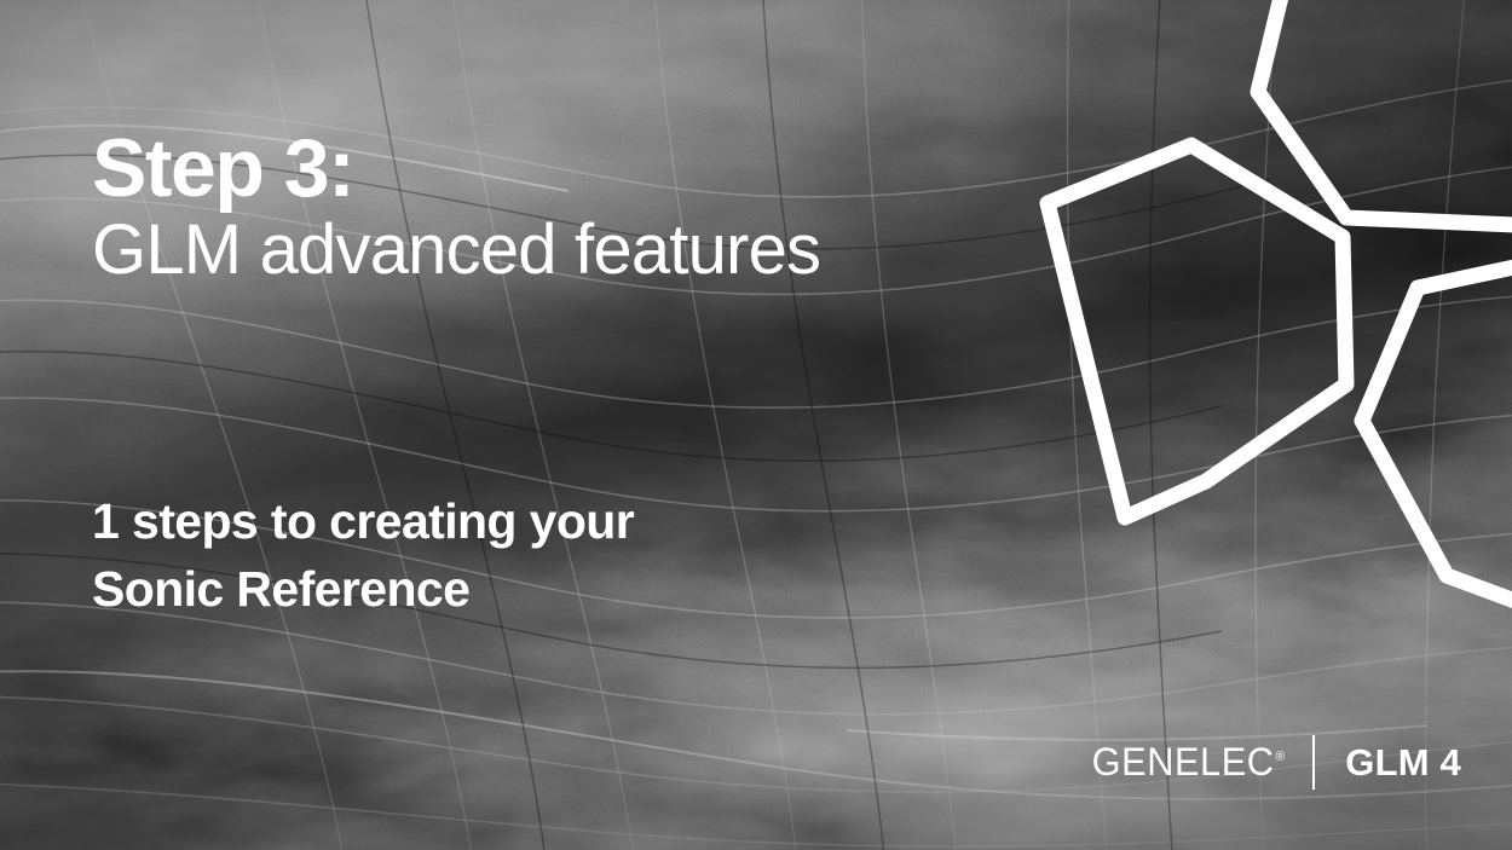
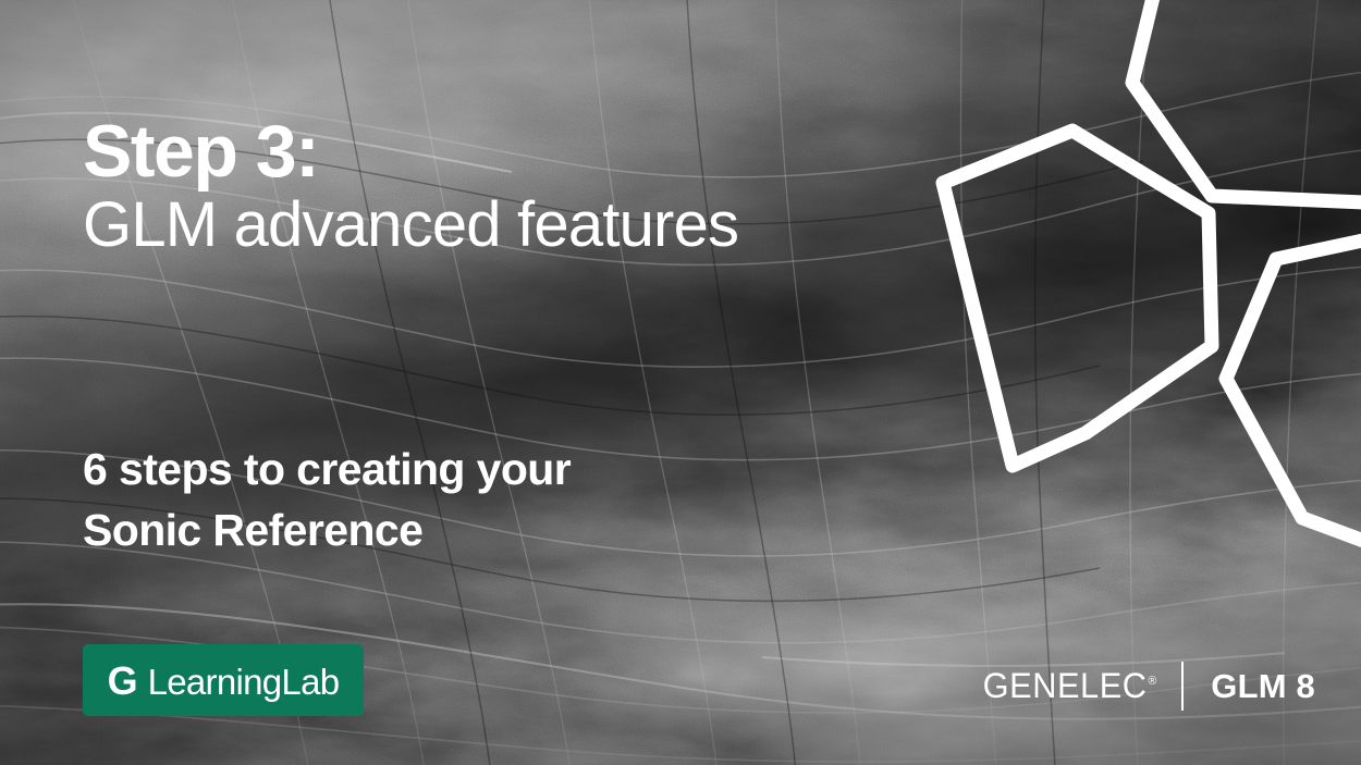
  Step 3:
  GLM advanced features
- 1 steps to creating your
+ 6 steps to creating your
  Sonic Reference
+ G
+ LearningLab
  GENELEC®
- GLM 4
+ GLM 8
